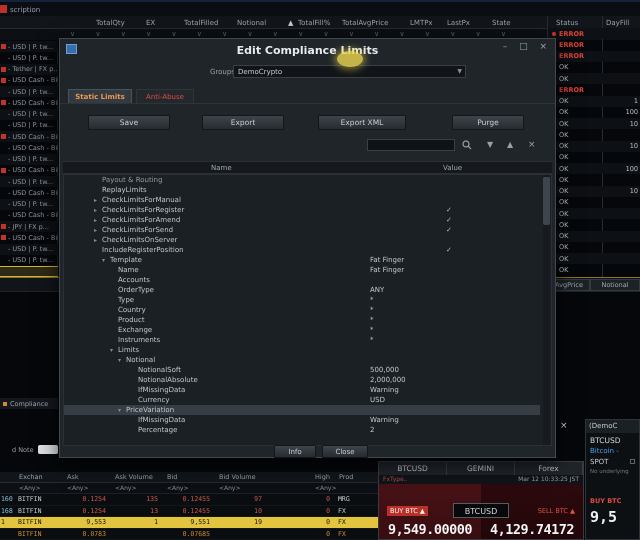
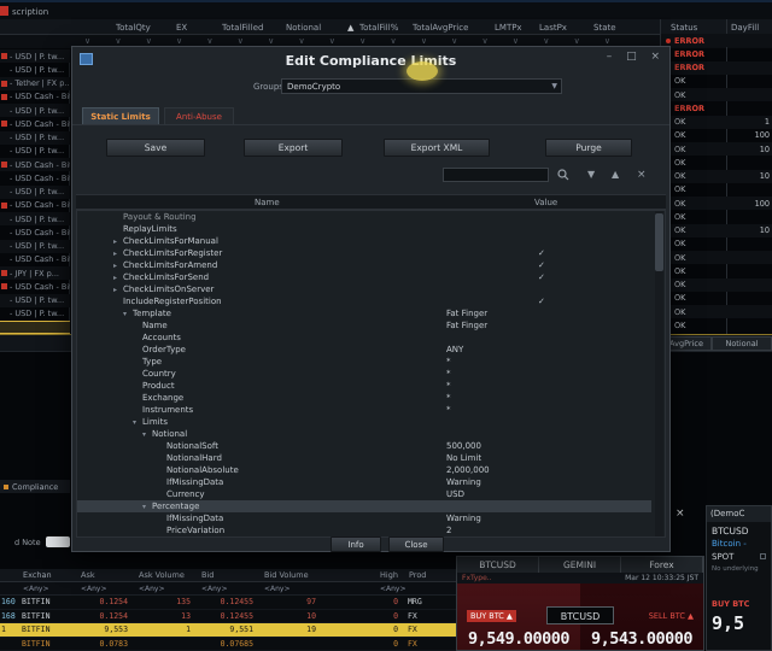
  scription
  TotalQty
  EX
  TotalFilled
  Notional
  TotalFill%
  TotalAvgPrice
  LMTPx
  LastPx
  State
  Status
  DayFill
  ▲
  ∨ ∨ ∨ ∨ ∨ ∨ ∨ ∨ ∨ ∨ ∨ ∨ ∨ ∨ ∨ ∨ ∨ ∨
  - USD | P. tw...
  - USD | P. tw...
  - Tether | FX p..
  - USD | P. tw...
  - USD | P. tw...
  - USD | P. tw...
  - USD | P. tw...
  - USD | P. tw...
  - USD | P. tw...
  - JPY | FX p...
  - USD | P. tw...
  - USD | P. tw...
  ERROR
  ERROR
  ERROR
  OK
  OK
  ERROR
  OK
  1
  OK
  100
  OK
  10
  OK
  OK
  10
  OK
  OK
  100
  OK
  OK
  10
  OK
  OK
  OK
  OK
  OK
  OK
  OK
  AvgPrice
  Notional
  Compliance
  d Note
  Exchan
  Ask
  Ask Volume
  Bid
  Bid Volume
  High
  Prod
  160
  BITFIN
  0.1254
  135
  0.12455
  97
  0
  MRG
  168
  BITFIN
  0.1254
  13
  0.12455
  10
  0
  FX
  1
  BITFIN
  9,553
  1
  9,551
  19
  0
  FX
  BITFIN
  0.0783
  0.07685
  0
  FX
  BTCUSD
  GEMINI
  Forex
  BUY BTC ▲
  9,549.00000
  SELL BTC ▲
- 4,129.74172
+ 9,543.00000
  BTCUSD
  ×
  (DemoC
  BTCUSD
  Bitcoin -
  SPOT
  BUY BTC
  9,5
  Edit Compliance Limits
  – □ ×
  Group
  DemoCrypto
  Static Limits
  Anti-Abuse
  Save
  Export
  Export XML
  Purge
  ▼
  ▲
  ×
  Name
  Value
  Payout & Routing
  ReplayLimits
  CheckLimitsForManual
  CheckLimitsForRegister
  ✓
  CheckLimitsForAmend
  ✓
  CheckLimitsForSend
  ✓
  CheckLimitsOnServer
  IncludeRegisterPosition
  ✓
  Template
  Fat Finger
  Name
  Fat Finger
  Accounts
  OrderType
  ANY
  Type
  *
  Country
  *
  Product
  *
  Exchange
  *
  Instruments
  *
  Limits
  Notional
  NotionalSoft
  500,000
+ NotionalHard
+ No Limit
  NotionalAbsolute
  2,000,000
  IfMissingData
  Warning
  Currency
  USD
- PriceVariation
+ Percentage
  IfMissingData
  Warning
- Percentage
+ PriceVariation
  2
  Info
  Close
